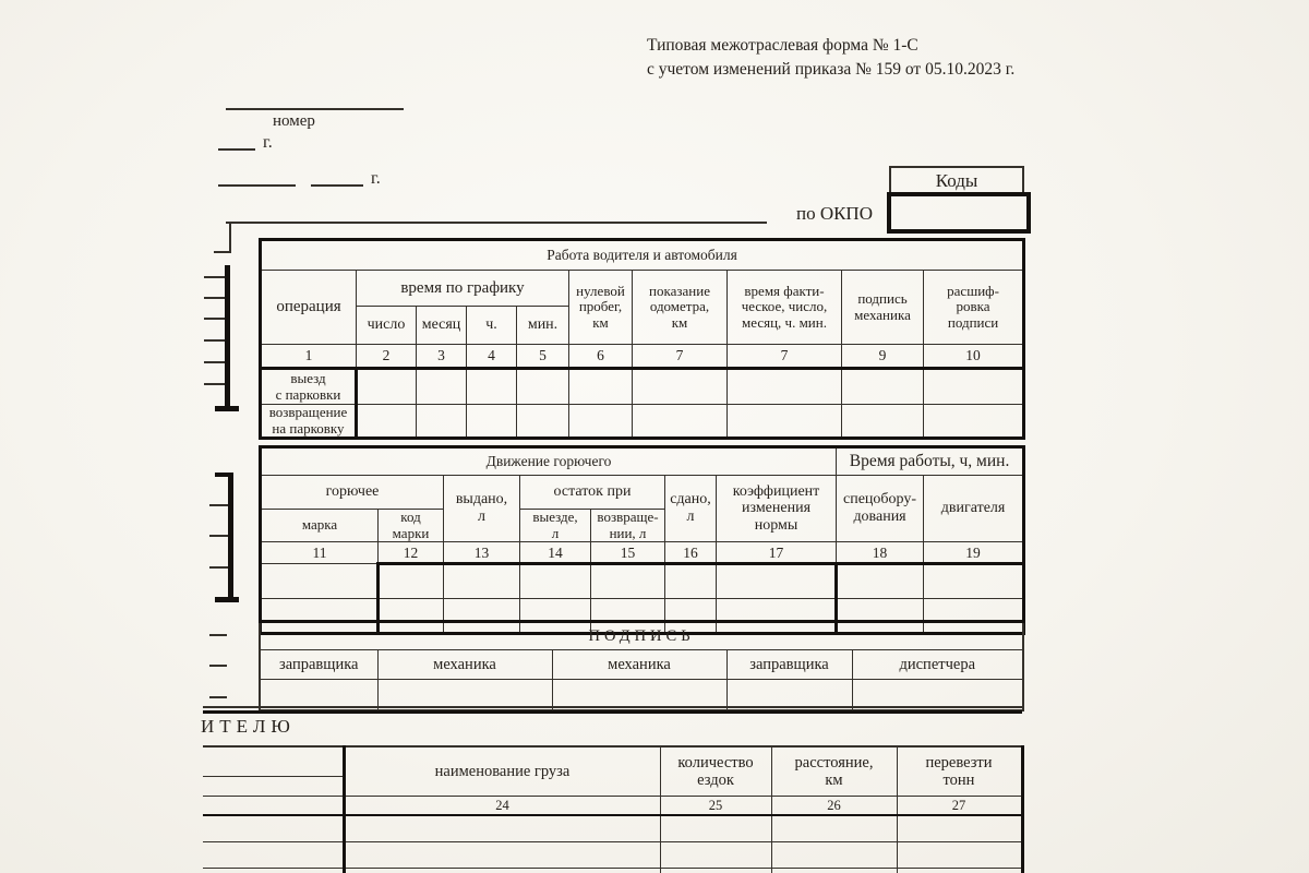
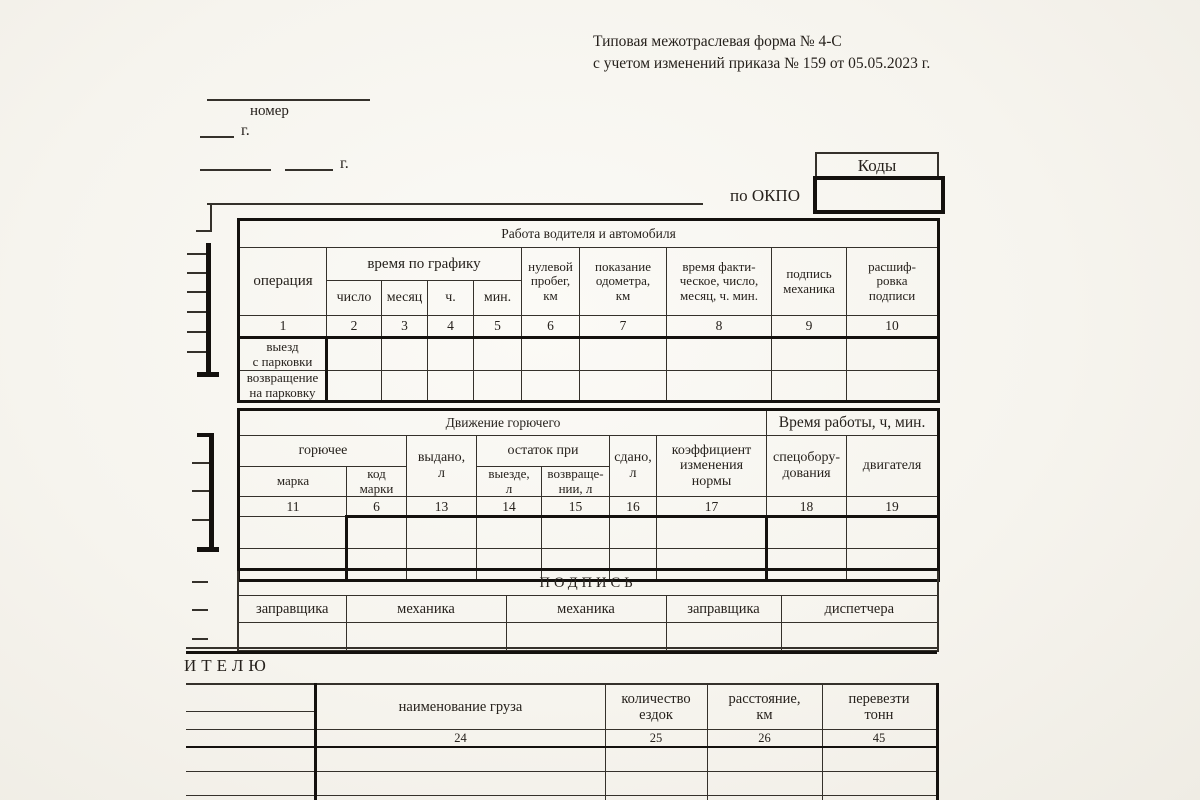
- Типовая межотраслевая форма № 1-С
+ Типовая межотраслевая форма № 4-С
- с учетом изменений приказа № 159 от 05.10.2023 г.
+ с учетом изменений приказа № 159 от 05.05.2023 г.
  номер
  г.
  г.
  Коды
  по ОКПО
  Работа водителя и автомобиля
  операция	время по графику	нулевойпробег,км	показаниеодометра,км	время факти-ческое, число,месяц, ч. мин.	подписьмеханика	расшиф-ровкаподписи
  число	месяц	ч.	мин.
- 1	2	3	4	5	6	7	7	9	10
+ 1	2	3	4	5	6	7	8	9	10
  выездс парковки
  возвращениена парковку
  Движение горючего	Время работы, ч, мин.
  горючее	выдано,л	остаток при	сдано,л	коэффициентизменениянормы	спецобору-дования	двигателя
  марка	кодмарки	выезде,л	возвраще-нии, л
- 11	12	13	14	15	16	17	18	19
+ 11	6	13	14	15	16	17	18	19
  ПОДПИСЬ
  заправщика	механика	механика	заправщика	диспетчера
  ИТЕЛЮ
  	наименование груза	количествоездок	расстояние,км	перевезтитонн
- 	24	25	26	27
+ 	24	25	26	45
